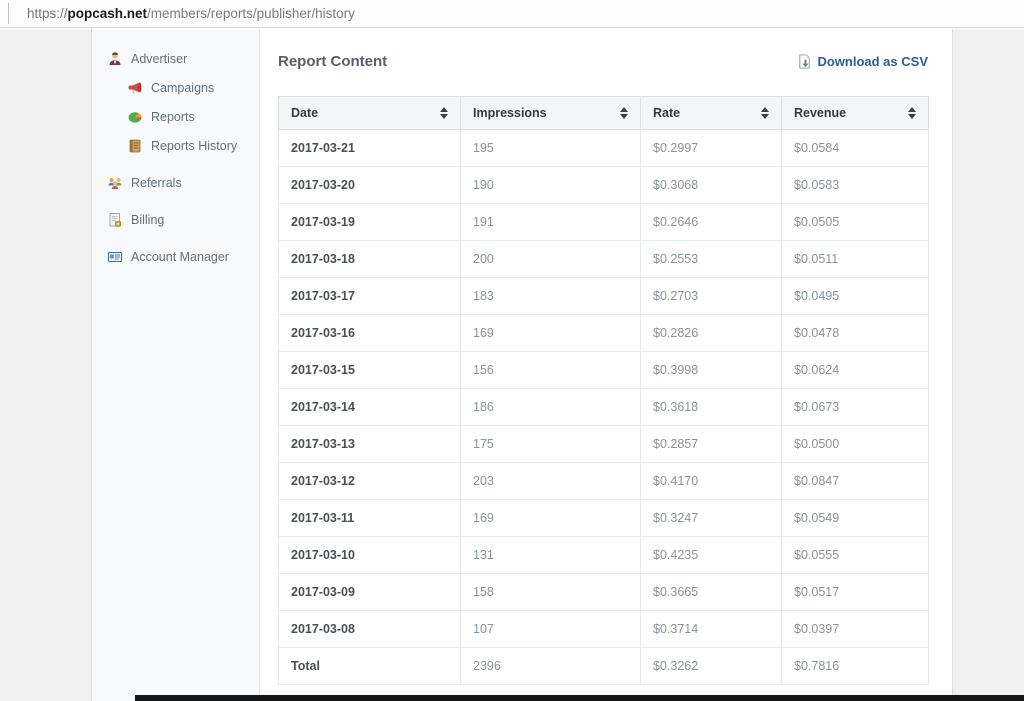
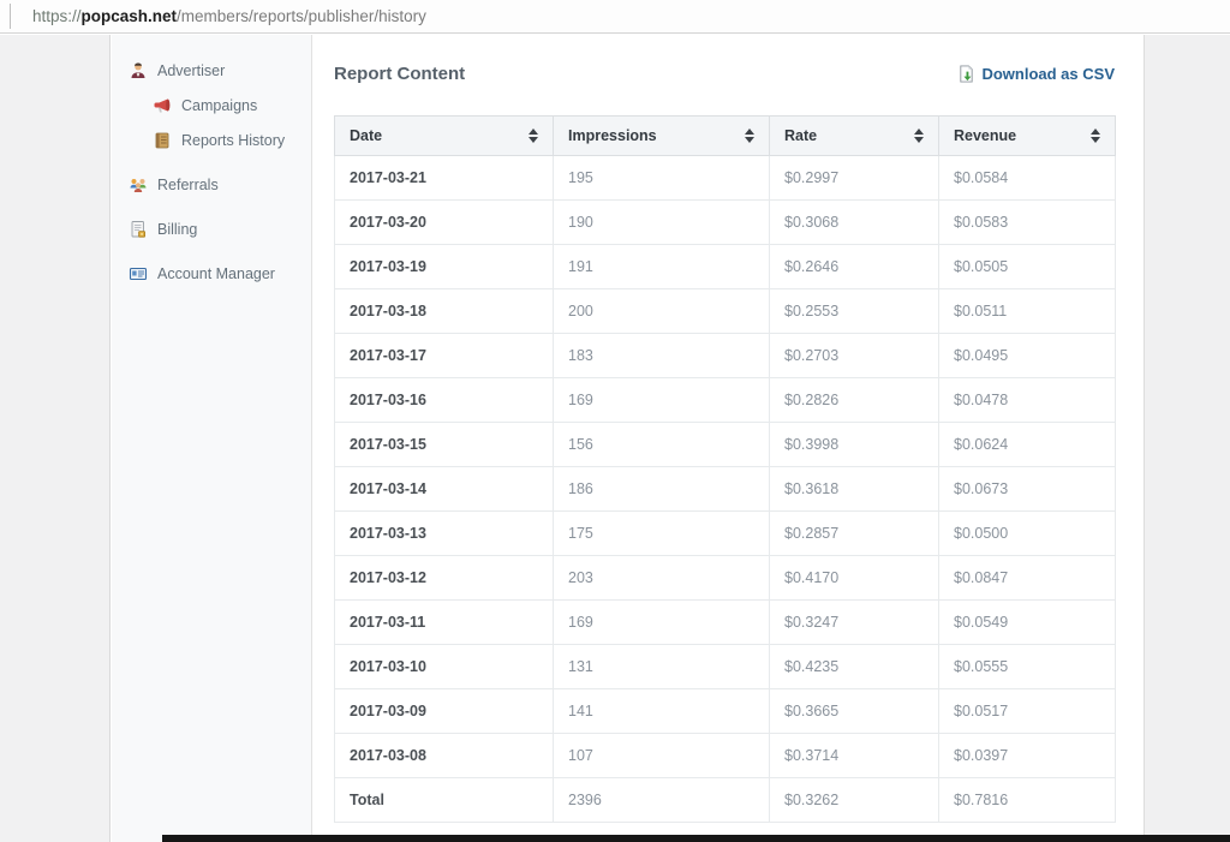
  https://popcash.net/members/reports/publisher/history
  Advertiser
  Campaigns
- Reports
  Reports History
  Referrals
  Billing
  Account Manager
  Report Content
  Download as CSV
  Date	Impressions	Rate	Revenue
  2017-03-21	195	$0.2997	$0.0584
  2017-03-20	190	$0.3068	$0.0583
  2017-03-19	191	$0.2646	$0.0505
  2017-03-18	200	$0.2553	$0.0511
  2017-03-17	183	$0.2703	$0.0495
  2017-03-16	169	$0.2826	$0.0478
  2017-03-15	156	$0.3998	$0.0624
  2017-03-14	186	$0.3618	$0.0673
  2017-03-13	175	$0.2857	$0.0500
  2017-03-12	203	$0.4170	$0.0847
  2017-03-11	169	$0.3247	$0.0549
  2017-03-10	131	$0.4235	$0.0555
- 2017-03-09	158	$0.3665	$0.0517
+ 2017-03-09	141	$0.3665	$0.0517
  2017-03-08	107	$0.3714	$0.0397
  Total	2396	$0.3262	$0.7816
